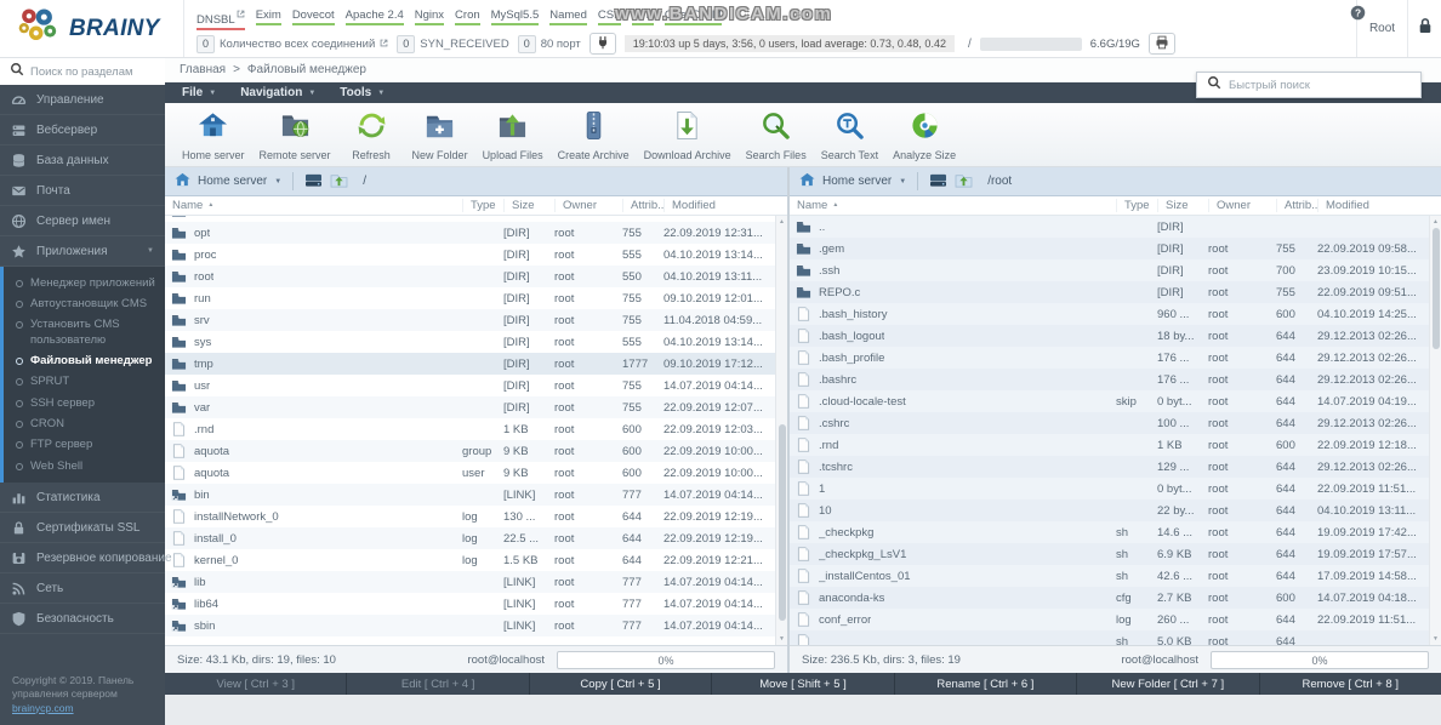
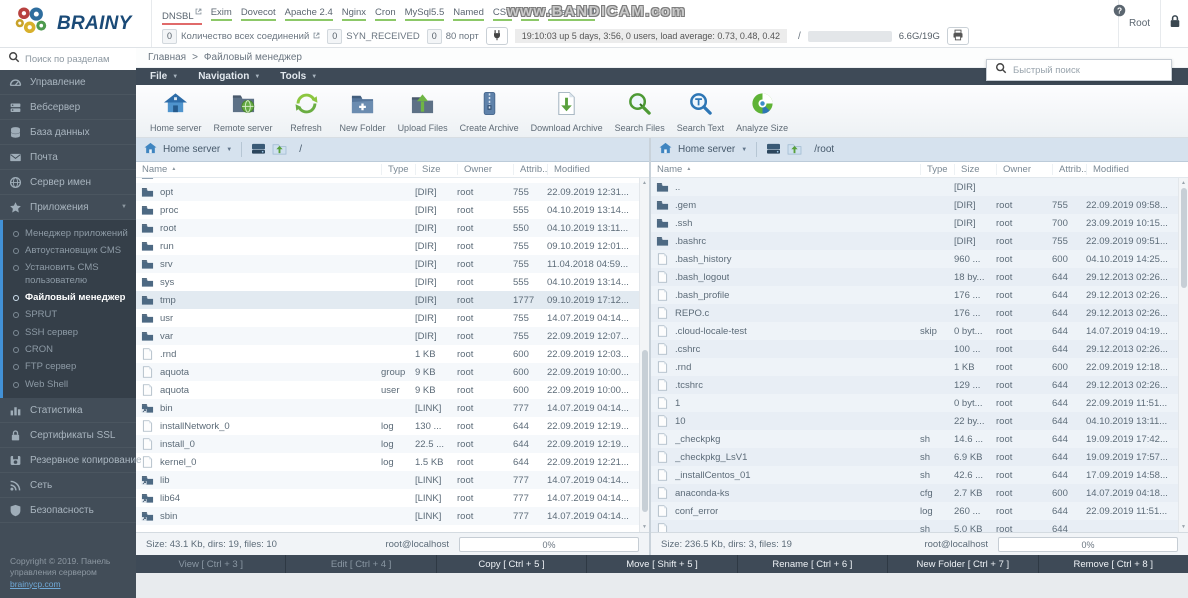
  BRAINY
  DNSBL
  Exim
  Dovecot
  Apache 2.4
  Nginx
  Cron
  MySql5.5
  Named
  CSF
  FTP
  OpenDKIM
  0
  Количество всех соединений
  0
  SYN_RECEIVED
  0
  80 порт
  19:10:03 up 5 days, 3:56, 0 users, load average: 0.73, 0.48, 0.42
  /
  6.6G/19G
  www.BANDICAM.com
  ?
  Root
  Поиск по разделам
  Управление
  Вебсервер
  База данных
  Почта
  Сервер имен
  Приложения
  Менеджер приложений
  Автоустановщик CMS
  Установить CMS пользователю
  Файловый менеджер
  SPRUT
  SSH сервер
  CRON
  FTP сервер
  Web Shell
  Статистика
  Сертификаты SSL
  Резервное копирование
  Сеть
  Безопасность
  Copyright © 2019. Панель управления сервером
  brainycp.com
  Главная
  >
  Файловый менеджер
  File
  Navigation
  Tools
  Быстрый поиск
  Home server
  Remote server
  Refresh
  New Folder
  Upload Files
  Create Archive
  Download Archive
  Search Files
  Search Text
  Analyze Size
  Home server
  /
  Name
  Type
  Size
  Owner
  Attrib..
  Modified
  opt
  [DIR]
  root
  755
  22.09.2019 12:31...
  proc
  [DIR]
  root
  555
  04.10.2019 13:14...
  root
  [DIR]
  root
  550
  04.10.2019 13:11...
  run
  [DIR]
  root
  755
  09.10.2019 12:01...
  srv
  [DIR]
  root
  755
  11.04.2018 04:59...
  sys
  [DIR]
  root
  555
  04.10.2019 13:14...
  tmp
  [DIR]
  root
  1777
  09.10.2019 17:12...
  usr
  [DIR]
  root
  755
  14.07.2019 04:14...
  var
  [DIR]
  root
  755
  22.09.2019 12:07...
  .rnd
  1 KB
  root
  600
  22.09.2019 12:03...
  aquota
  group
  9 KB
  root
  600
  22.09.2019 10:00...
  aquota
  user
  9 KB
  root
  600
  22.09.2019 10:00...
  bin
  [LINK]
  root
  777
  14.07.2019 04:14...
  installNetwork_0
  log
  130 ...
  root
  644
  22.09.2019 12:19...
  install_0
  log
  22.5 ...
  root
  644
  22.09.2019 12:19...
  kernel_0
  log
  1.5 KB
  root
  644
  22.09.2019 12:21...
  lib
  [LINK]
  root
  777
  14.07.2019 04:14...
  lib64
  [LINK]
  root
  777
  14.07.2019 04:14...
  sbin
  [LINK]
  root
  777
  14.07.2019 04:14...
  Size: 43.1 Kb, dirs: 19, files: 10
  root@localhost
  0%
  Home server
  /root
  Name
  Type
  Size
  Owner
  Attrib..
  Modified
  ..
  [DIR]
  .gem
  [DIR]
  root
  755
  22.09.2019 09:58...
  .ssh
  [DIR]
  root
  700
  23.09.2019 10:15...
- REPO.c
+ .bashrc
  [DIR]
  root
  755
  22.09.2019 09:51...
  .bash_history
  960 ...
  root
  600
  04.10.2019 14:25...
  .bash_logout
  18 by...
  root
  644
  29.12.2013 02:26...
  .bash_profile
  176 ...
  root
  644
  29.12.2013 02:26...
- .bashrc
+ REPO.c
  176 ...
  root
  644
  29.12.2013 02:26...
  .cloud-locale-test
  skip
  0 byt...
  root
  644
  14.07.2019 04:19...
  .cshrc
  100 ...
  root
  644
  29.12.2013 02:26...
  .rnd
  1 KB
  root
  600
  22.09.2019 12:18...
  .tcshrc
  129 ...
  root
  644
  29.12.2013 02:26...
  1
  0 byt...
  root
  644
  22.09.2019 11:51...
  10
  22 by...
  root
  644
  04.10.2019 13:11...
  _checkpkg
  sh
  14.6 ...
  root
  644
  19.09.2019 17:42...
  _checkpkg_LsV1
  sh
  6.9 KB
  root
  644
  19.09.2019 17:57...
  _installCentos_01
  sh
  42.6 ...
  root
  644
  17.09.2019 14:58...
  anaconda-ks
  cfg
  2.7 KB
  root
  600
  14.07.2019 04:18...
  conf_error
  log
  260 ...
  root
  644
  22.09.2019 11:51...
  sh
  5.0 KB
  root
  644
  Size: 236.5 Kb, dirs: 3, files: 19
  root@localhost
  0%
  View [ Ctrl + 3 ]
  Edit [ Ctrl + 4 ]
  Copy [ Ctrl + 5 ]
  Move [ Shift + 5 ]
  Rename [ Ctrl + 6 ]
  New Folder [ Ctrl + 7 ]
  Remove [ Ctrl + 8 ]
